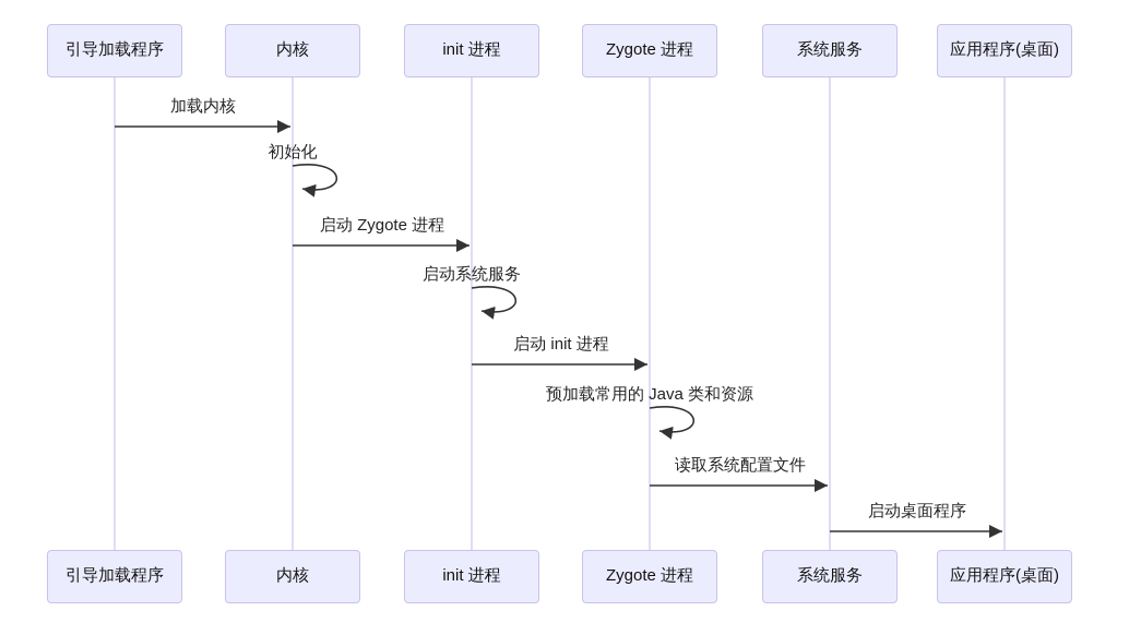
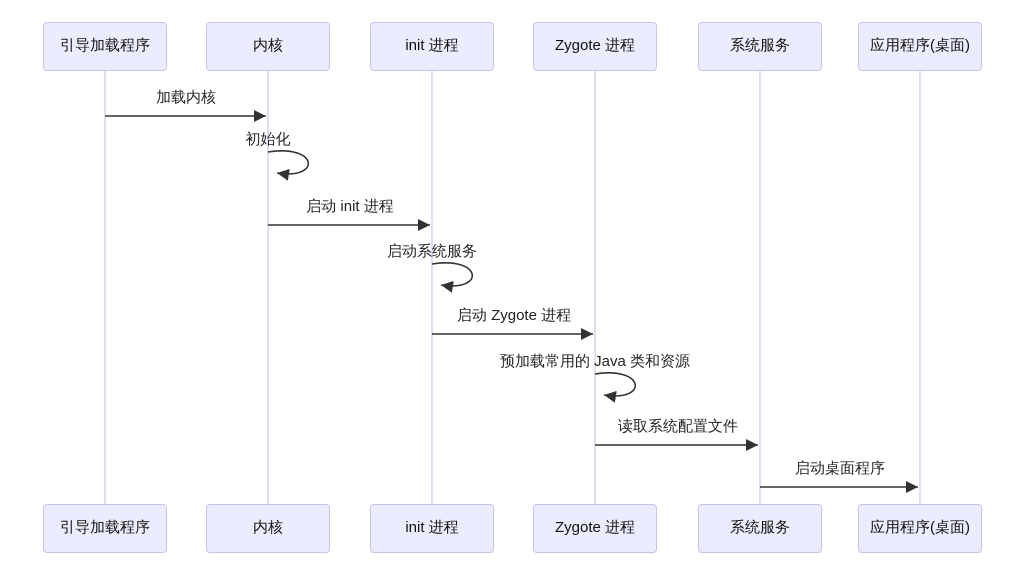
  引导加载程序
  内核
  init 进程
  Zygote 进程
  系统服务
  应用程序(桌面)
  引导加载程序
  内核
  init 进程
  Zygote 进程
  系统服务
  应用程序(桌面)
  加载内核
  初始化
- 启动 Zygote 进程
+ 启动 init 进程
  启动系统服务
- 启动 init 进程
+ 启动 Zygote 进程
  预加载常用的 Java 类和资源
  读取系统配置文件
  启动桌面程序
